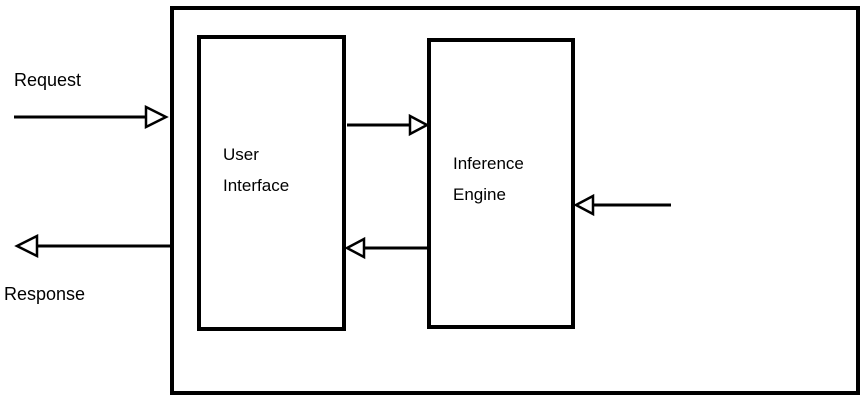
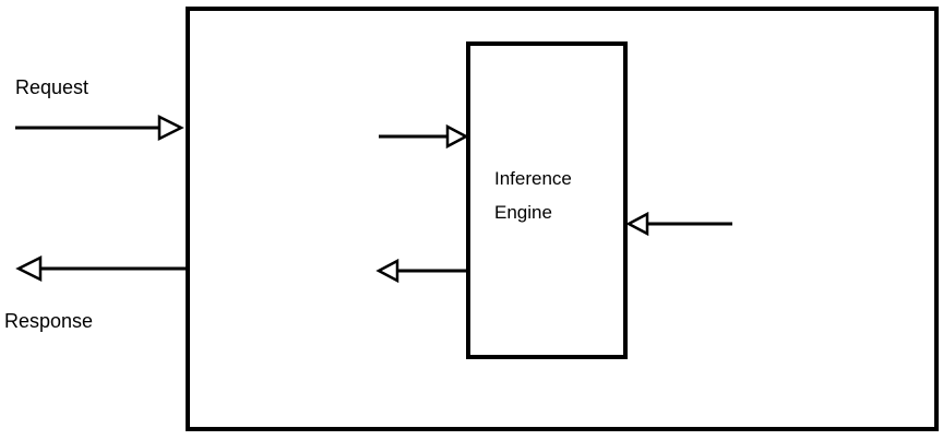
  Request
  Response
- User Interface
  Inference Engine
